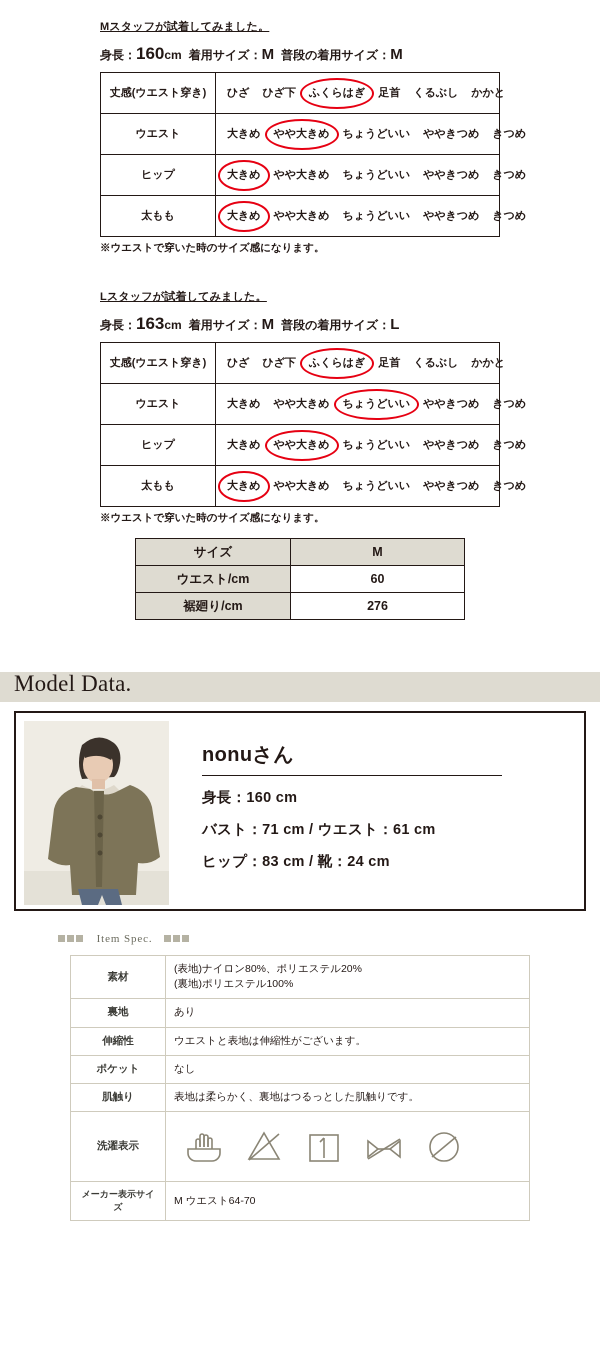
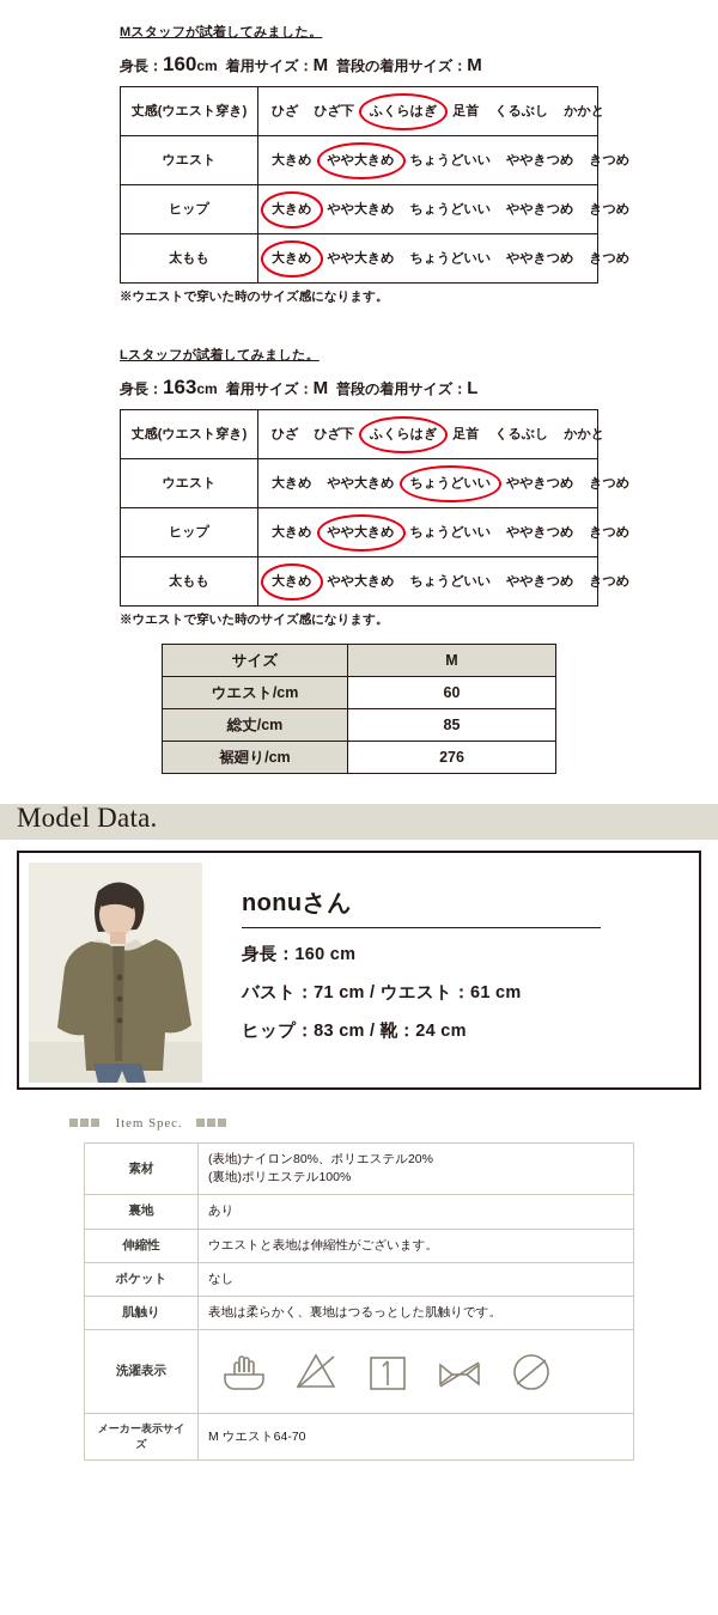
  Mスタッフが試着してみました。
  身長：160cm 着用サイズ：M 普段の着用サイズ：M
  丈感(ウエスト穿き)	ひざ ひざ下 ふくらはぎ 足首 くるぶし かかと
  ウエスト	大きめ やや大きめ ちょうどいい ややきつめ きつめ
  ヒップ	大きめ やや大きめ ちょうどいい ややきつめ きつめ
  太もも	大きめ やや大きめ ちょうどいい ややきつめ きつめ
  ※ウエストで穿いた時のサイズ感になります。
  Lスタッフが試着してみました。
  身長：163cm 着用サイズ：M 普段の着用サイズ：L
  丈感(ウエスト穿き)	ひざ ひざ下 ふくらはぎ 足首 くるぶし かかと
  ウエスト	大きめ やや大きめ ちょうどいい ややきつめ きつめ
  ヒップ	大きめ やや大きめ ちょうどいい ややきつめ きつめ
  太もも	大きめ やや大きめ ちょうどいい ややきつめ きつめ
  ※ウエストで穿いた時のサイズ感になります。
  サイズ	M
  ウエスト/cm	60
+ 総丈/cm	85
  裾廻り/cm	276
  Model Data.
  nonuさん
  身長：160 cm
  バスト：71 cm / ウエスト：61 cm
  ヒップ：83 cm / 靴：24 cm
  Item Spec.
  素材	(表地)ナイロン80%、ポリエステル20% (裏地)ポリエステル100%
  裏地	あり
  伸縮性	ウエストと表地は伸縮性がございます。
  ポケット	なし
  肌触り	表地は柔らかく、裏地はつるっとした肌触りです。
  洗濯表示
  メーカー表示サイズ	M ウエスト64-70
